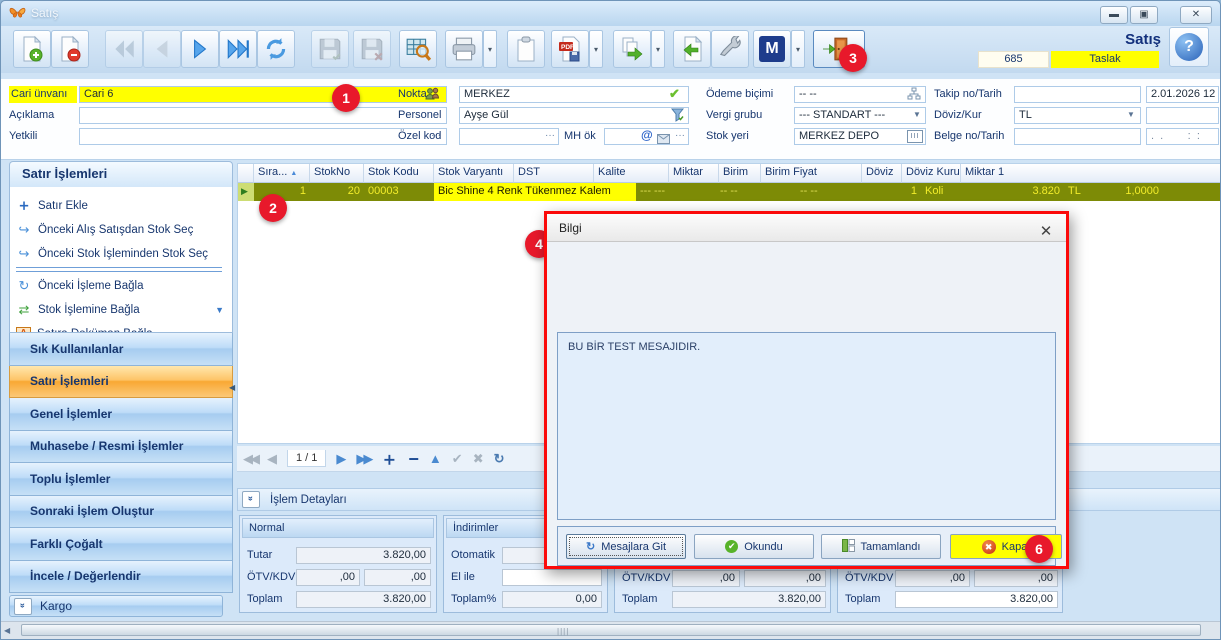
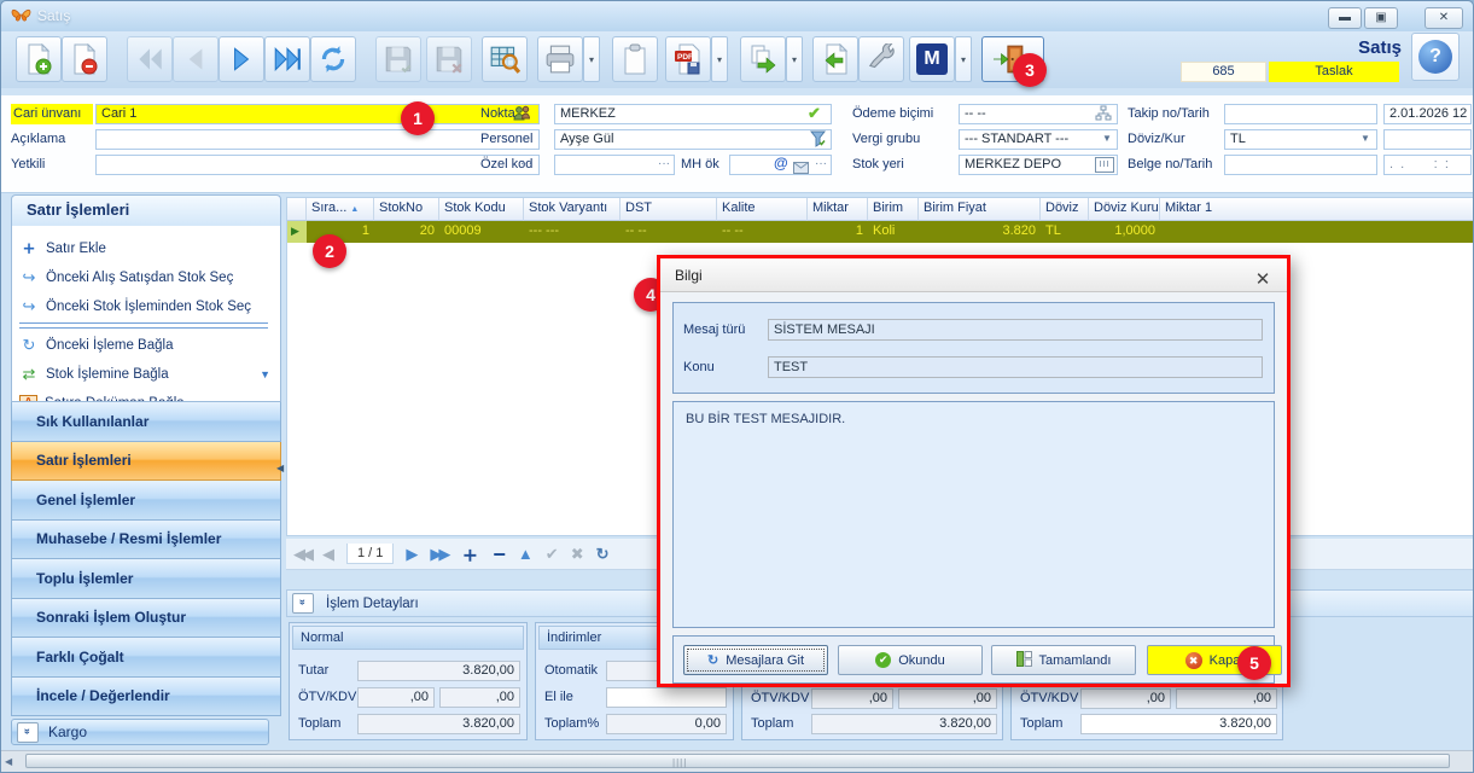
  Satış
  ▬
  ▣
  ✕
  ▾
  ▾
  ▾
  M
  ▾
  Satış
  685
  Taslak
  ?
  Cari ünvanı
- Cari 6
+ Cari 1
  Açıklama
  Yetkili
  ···
  Nokta
  MERKEZ
  ✔
  Personel
  Ayşe Gül
  Özel kod
  ···
  MH ök
  @
  ···
  Ödeme biçimi
  -- --
  Vergi grubu
  --- STANDART ---
  ▼
  Stok yeri
  MERKEZ DEPO
  Takip no/Tarih
  2.01.2026 12
  Döviz/Kur
  TL
  ▼
  Belge no/Tarih
  . . : :
  Satır İşlemleri
  ＋
  Satır Ekle
  ↪
  Önceki Alış Satışdan Stok Seç
  ↪
  Önceki Stok İşleminden Stok Seç
  ↻
  Önceki İşleme Bağla
  ⇄
  Stok İşlemine Bağla
  ▼
  Sık Kullanılanlar
  Satır İşlemleri
  Genel İşlemler
  Muhasebe / Resmi İşlemler
  Toplu İşlemler
  Sonraki İşlem Oluştur
  Farklı Çoğalt
  İncele / Değerlendir
  Kargo
  ◀
  Sıra...
  StokNo
  Stok Kodu
  Stok Varyantı
  DST
  Kalite
  Miktar
  Birim
  Birim Fiyat
  Döviz
  Döviz Kuru
  Miktar 1
  ▶
  1
  20
- 00003
+ 00009
- Bic Shine 4 Renk Tükenmez Kalem
  --- ---
  -- --
  -- --
  1
  Koli
  3.820
  TL
  1,0000
  ◀◀
  ◀
  1 / 1
  ▶
  ▶▶
  ＋
  −
  ▲
  ✔
  ✖
  ↻
  İşlem Detayları
  Normal
  Tutar
  3.820,00
  ÖTV/KDV
  ,00
  ,00
  Toplam
  3.820,00
  İndirimler
  Otomatik
  El ile
  Toplam%
  0,00
  ÖTV/KDV
  ,00
  ,00
  Toplam
  3.820,00
  ÖTV/KDV
  ,00
  ,00
  Toplam
  3.820,00
  ◀
  ||||
  Bilgi
  ✕
+ Mesaj türü
+ SİSTEM MESAJI
+ Konu
+ TEST
  BU BİR TEST MESAJIDIR.
  ↻
  Mesajlara Git
  ✔
  Okundu
  Tamamlandı
  ✖
  1
  2
  3
  4
- 6
+ 5
